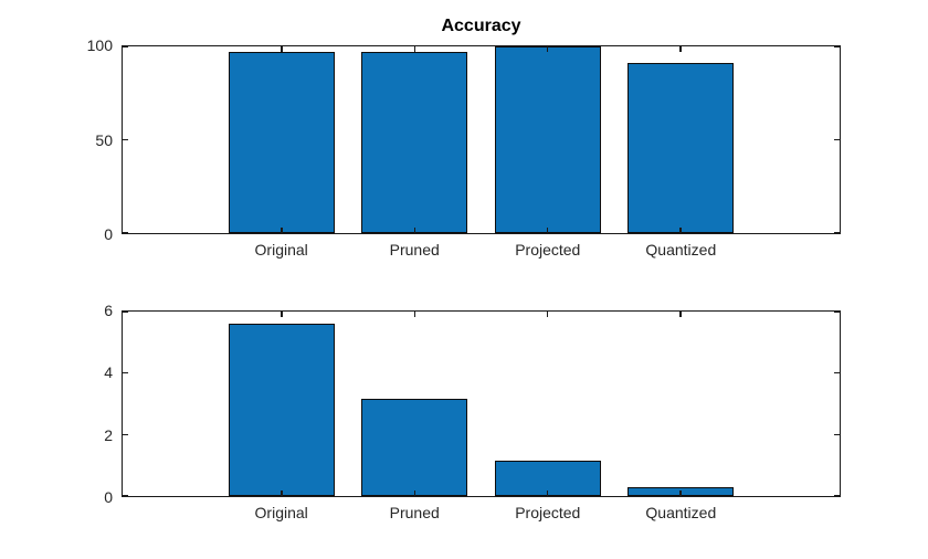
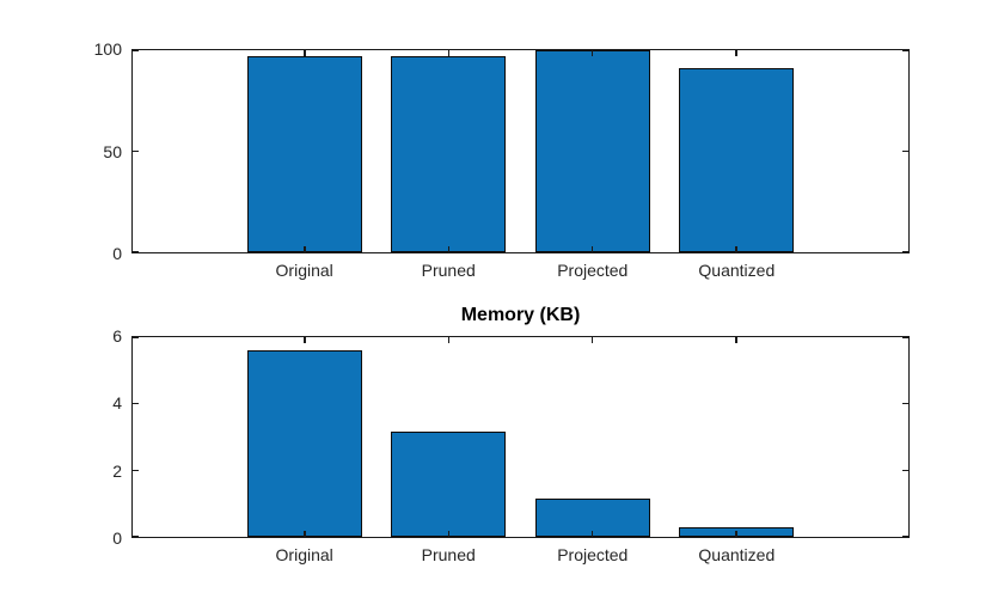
- Accuracy
  Original
  Pruned
  Projected
  Quantized
  0
  50
  100
+ Memory (KB)
  Original
  Pruned
  Projected
  Quantized
  0
  2
  4
  6
